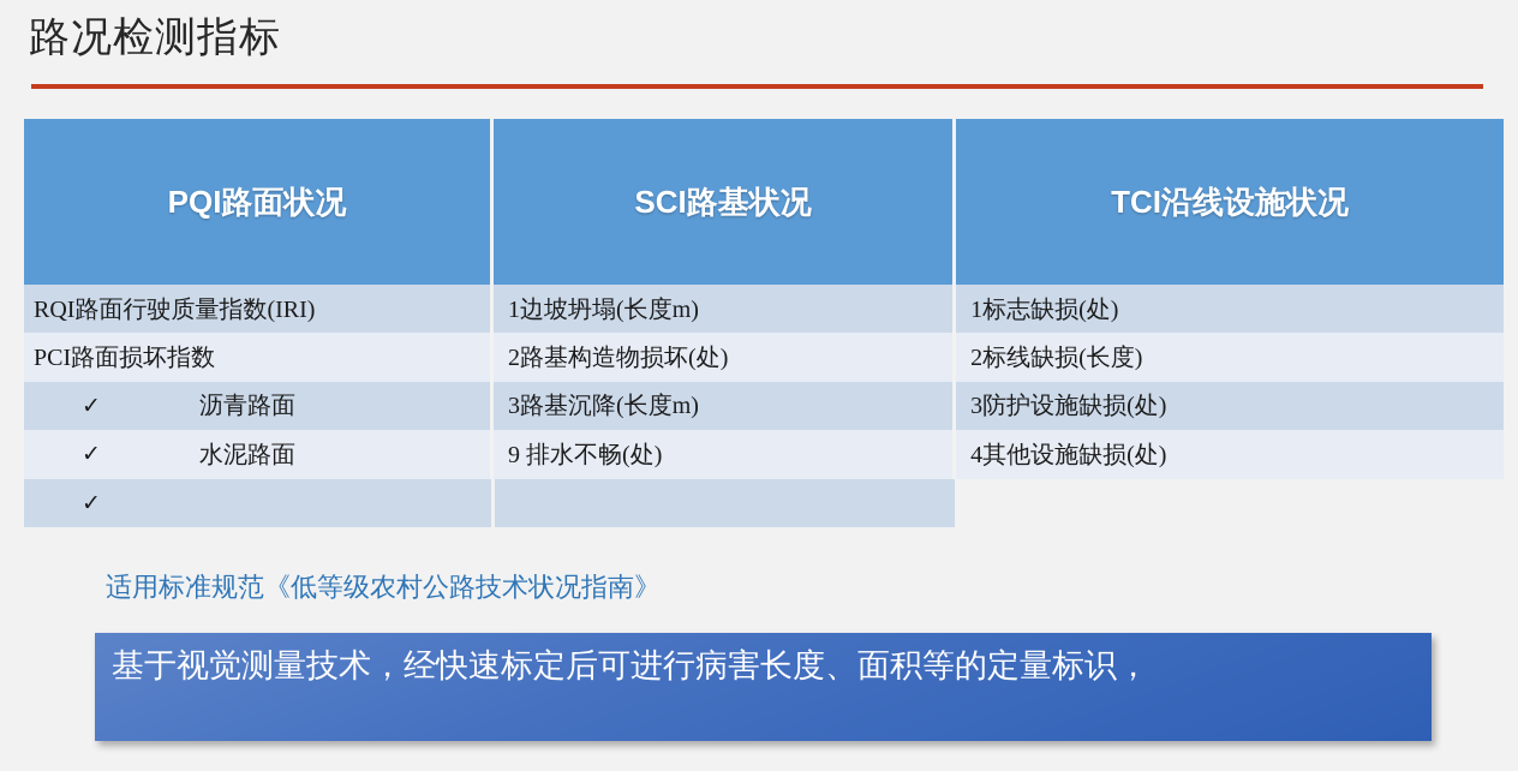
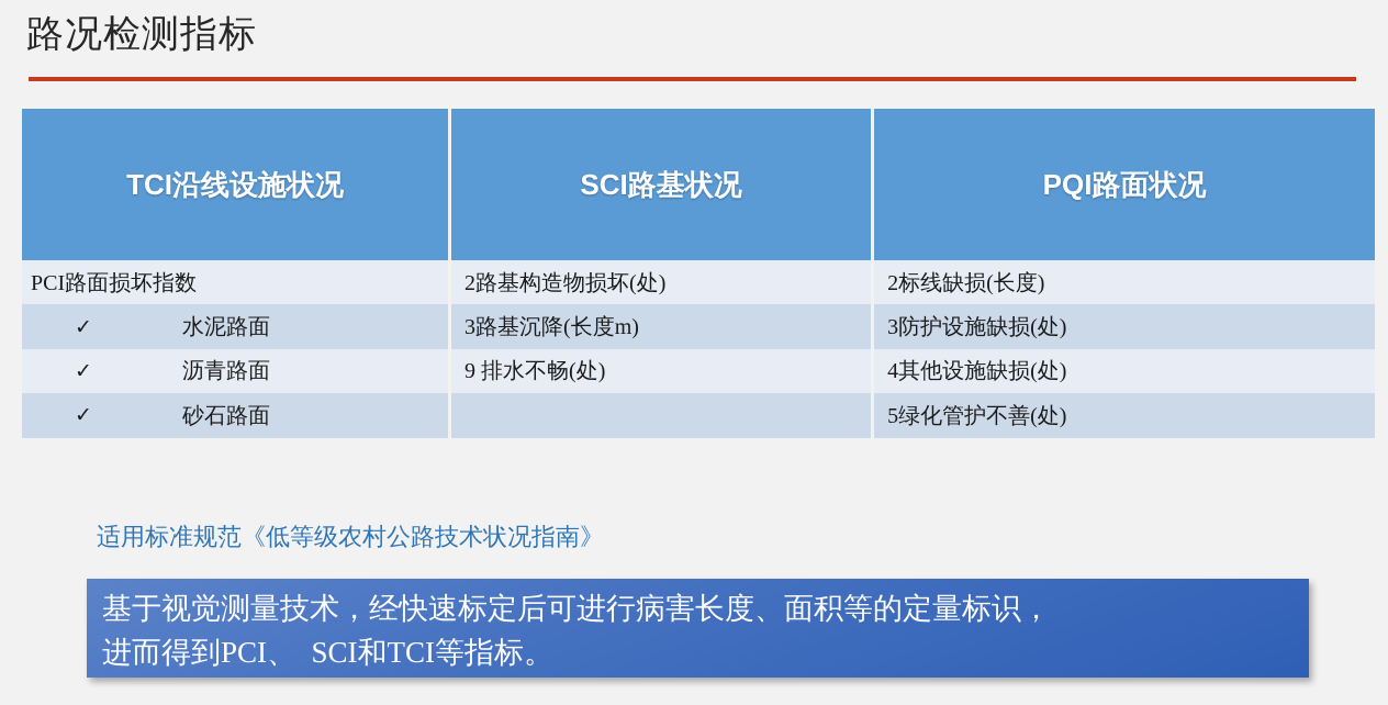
  路况检测指标
- PQI路面状况
+ TCI沿线设施状况
  SCI路基状况
- TCI沿线设施状况
+ PQI路面状况
- RQI路面行驶质量指数(IRI)
- 1边坡坍塌(长度m)
- 1标志缺损(处)
  PCI路面损坏指数
  2路基构造物损坏(处)
  2标线缺损(长度)
  ✓
- 沥青路面
+ 水泥路面
  3路基沉降(长度m)
  3防护设施缺损(处)
  ✓
- 水泥路面
+ 沥青路面
  9 排水不畅(处)
  4其他设施缺损(处)
  ✓
+ 砂石路面
+ 5绿化管护不善(处)
  适用标准规范《低等级农村公路技术状况指南》
  基于视觉测量技术，经快速标定后可进行病害长度、面积等的定量标识，
+ 进而得到PCI、 SCI和TCI等指标。
